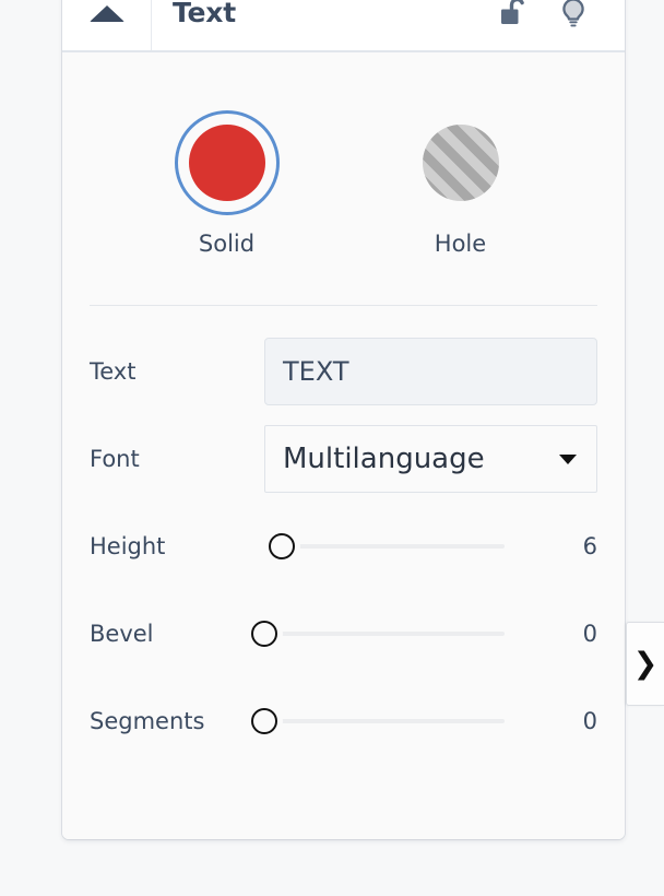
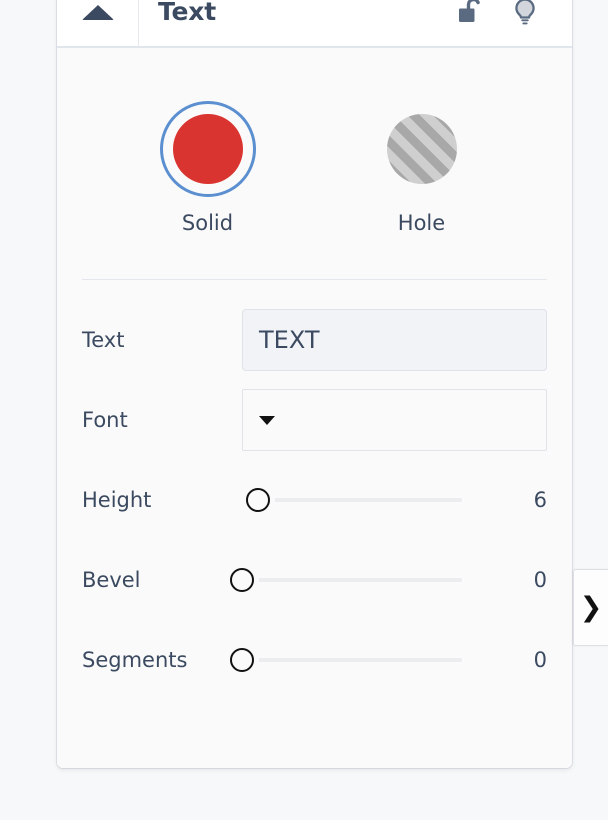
  Text
  Solid
  Hole
  Text
  TEXT
  Font
- Multilanguage
  Height
  6
  Bevel
  0
  Segments
  0
  ❯
